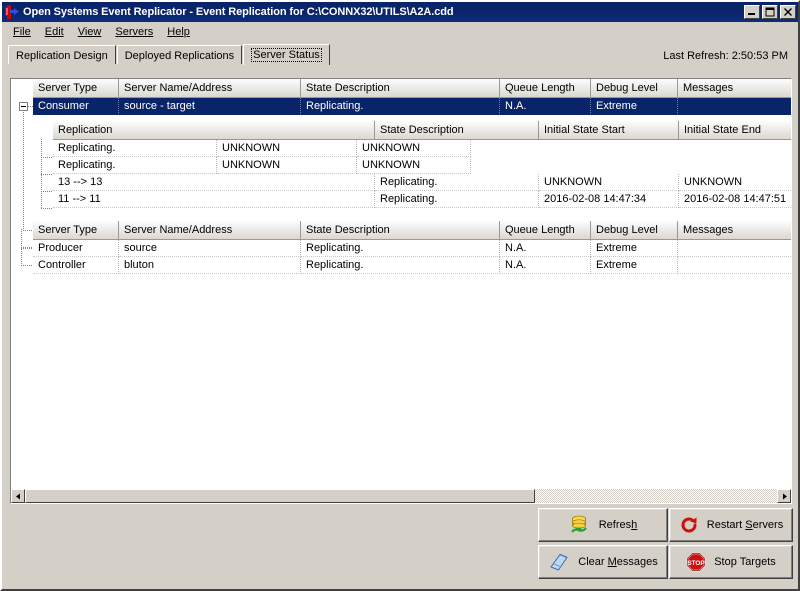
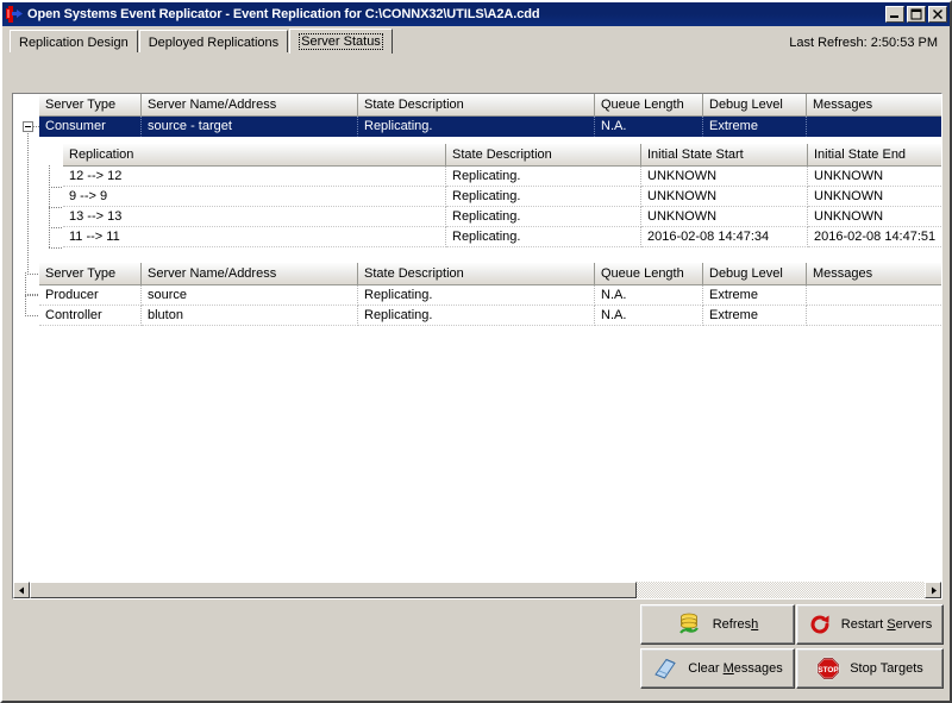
  Open Systems Event Replicator - Event Replication for C:\CONNX32\UTILS\A2A.cdd
- File
- Edit
- View
- Servers
- Help
  Replication Design
  Deployed Replications
  Server Status
  Last Refresh: 2:50:53 PM
  Server Type
  Server Name/Address
  State Description
  Queue Length
  Debug Level
  Messages
  Consumer
  source - target
  Replicating.
  N.A.
  Extreme
  Replication
  State Description
  Initial State Start
  Initial State End
+ 12 --> 12
  Replicating.
  UNKNOWN
  UNKNOWN
+ 9 --> 9
  Replicating.
  UNKNOWN
  UNKNOWN
  13 --> 13
  Replicating.
  UNKNOWN
  UNKNOWN
  11 --> 11
  Replicating.
  2016-02-08 14:47:34
  2016-02-08 14:47:51
  Server Type
  Server Name/Address
  State Description
  Queue Length
  Debug Level
  Messages
  Producer
  source
  Replicating.
  N.A.
  Extreme
  Controller
  bluton
  Replicating.
  N.A.
  Extreme
  Refresh
  Restart Servers
  Clear Messages
  Stop Targets
